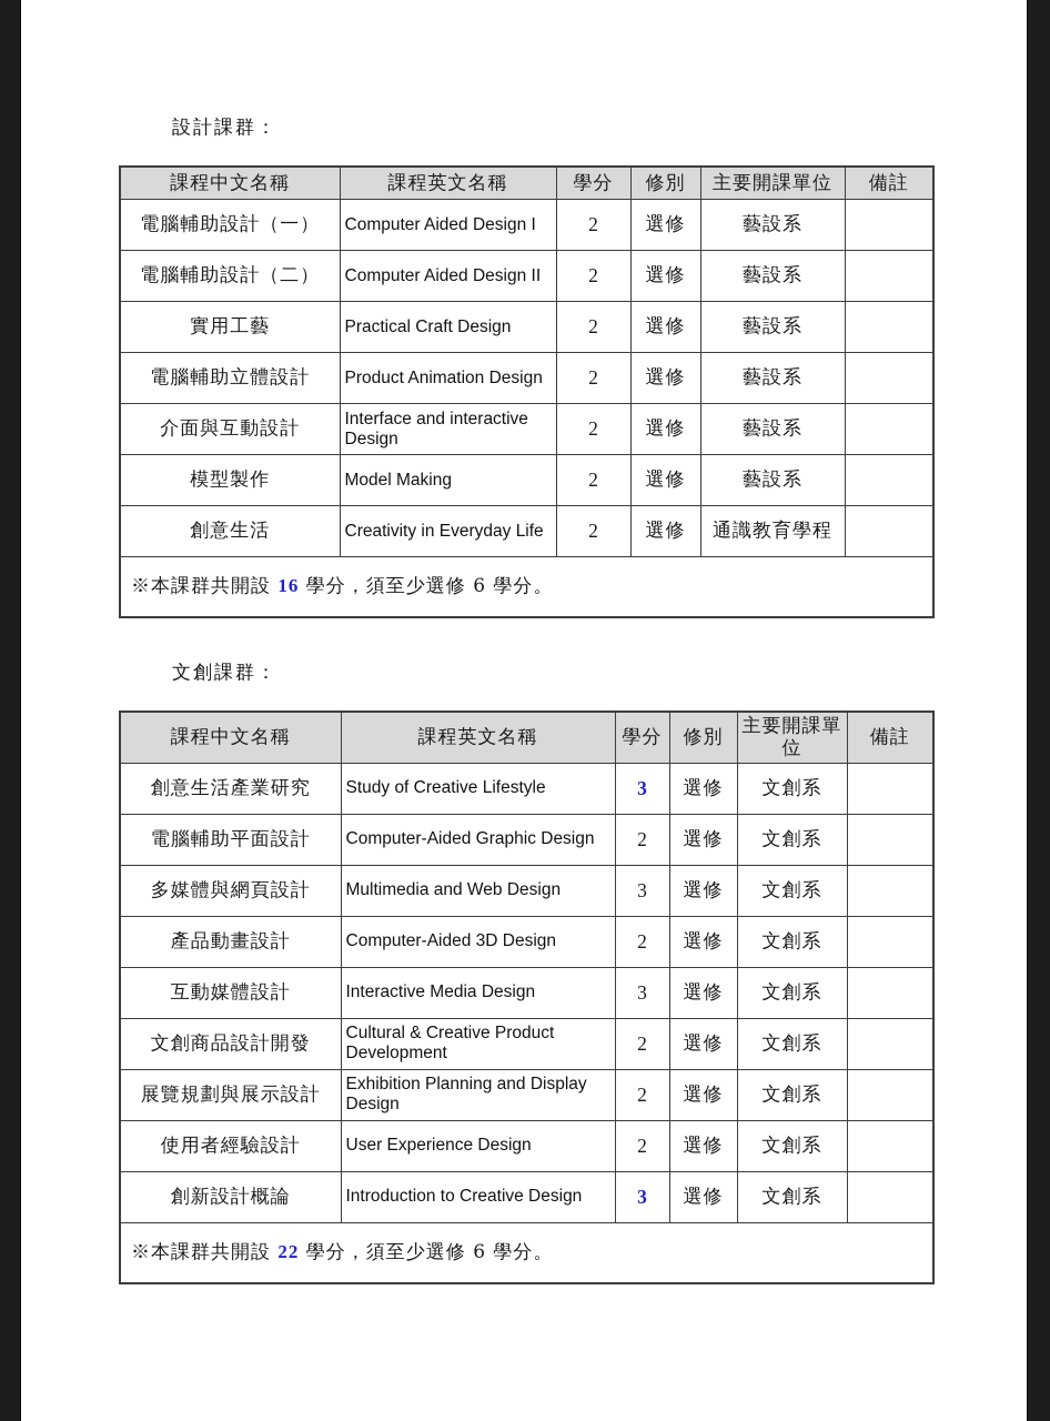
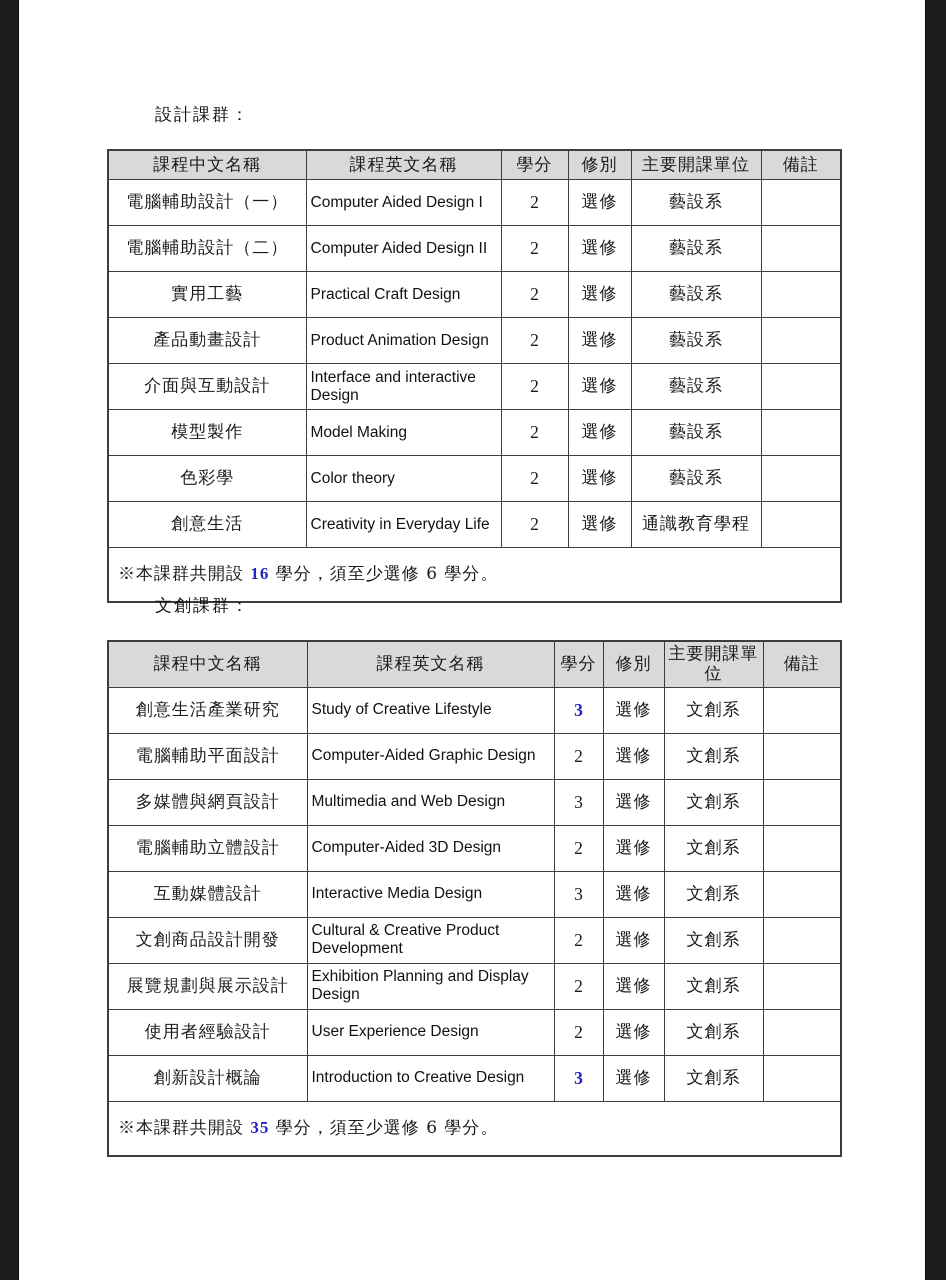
  設計課群：
  課程中文名稱	課程英文名稱	學分	修別	主要開課單位	備註
  電腦輔助設計（一）	Computer Aided Design I	2	選修	藝設系
  電腦輔助設計（二）	Computer Aided Design II	2	選修	藝設系
  實用工藝	Practical Craft Design	2	選修	藝設系
- 電腦輔助立體設計	Product Animation Design	2	選修	藝設系
+ 產品動畫設計	Product Animation Design	2	選修	藝設系
  介面與互動設計	Interface and interactive Design	2	選修	藝設系
  模型製作	Model Making	2	選修	藝設系
+ 色彩學	Color theory	2	選修	藝設系
  創意生活	Creativity in Everyday Life	2	選修	通識教育學程
  ※本課群共開設 16 學分，須至少選修 6 學分。
  文創課群：
  課程中文名稱	課程英文名稱	學分	修別	主要開課單位	備註
  創意生活產業研究	Study of Creative Lifestyle	3	選修	文創系
  電腦輔助平面設計	Computer-Aided Graphic Design	2	選修	文創系
  多媒體與網頁設計	Multimedia and Web Design	3	選修	文創系
- 產品動畫設計	Computer-Aided 3D Design	2	選修	文創系
+ 電腦輔助立體設計	Computer-Aided 3D Design	2	選修	文創系
  互動媒體設計	Interactive Media Design	3	選修	文創系
  文創商品設計開發	Cultural & Creative Product Development	2	選修	文創系
  展覽規劃與展示設計	Exhibition Planning and Display Design	2	選修	文創系
  使用者經驗設計	User Experience Design	2	選修	文創系
  創新設計概論	Introduction to Creative Design	3	選修	文創系
- ※本課群共開設 22 學分，須至少選修 6 學分。
+ ※本課群共開設 35 學分，須至少選修 6 學分。
